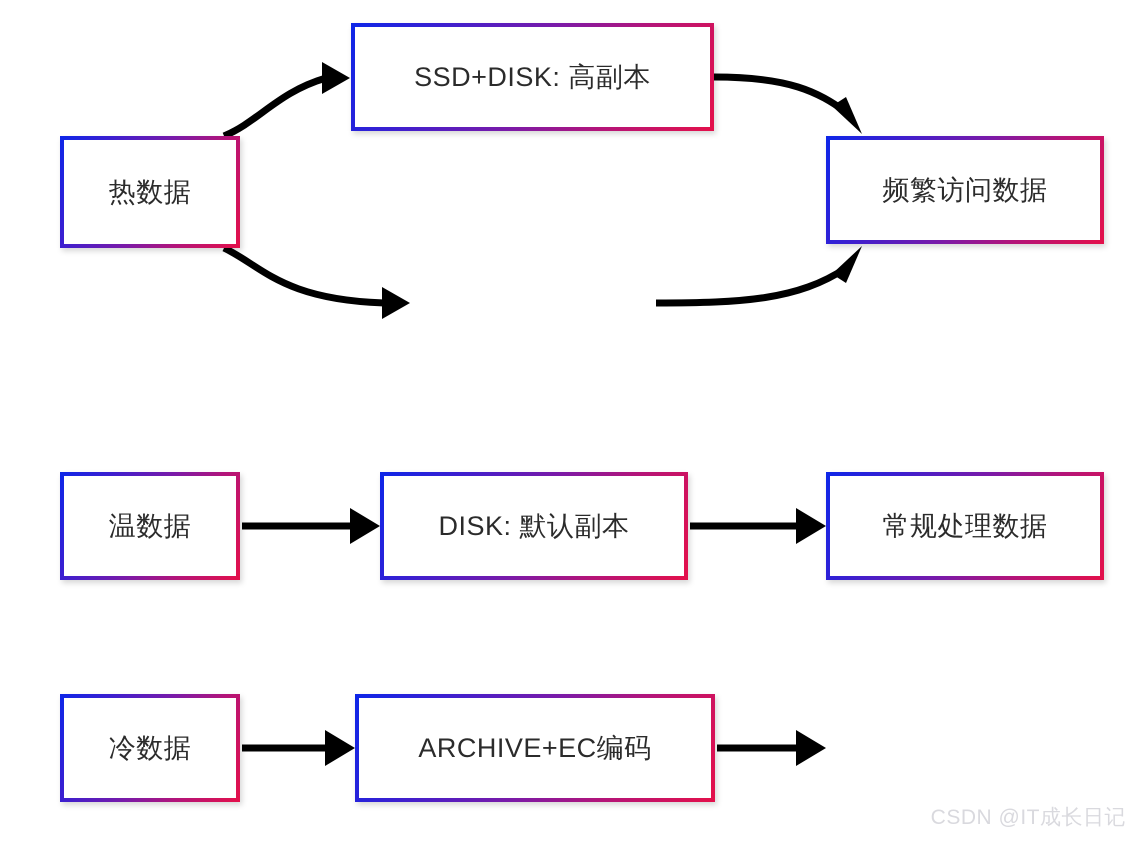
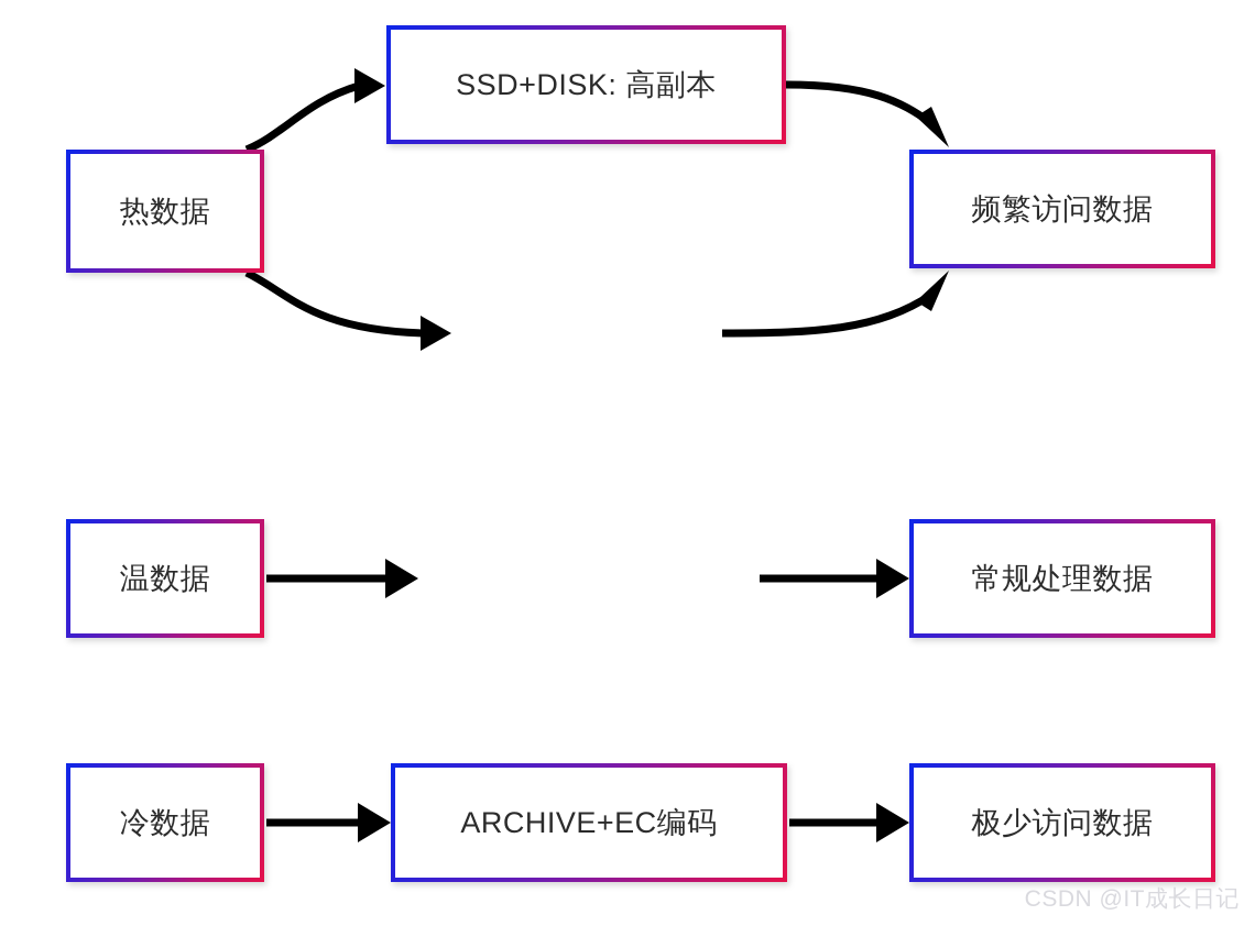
  热数据
  SSD+DISK: 高副本
  频繁访问数据
  温数据
- DISK: 默认副本
  常规处理数据
  冷数据
  ARCHIVE+EC编码
+ 极少访问数据
  CSDN @IT成长日记
